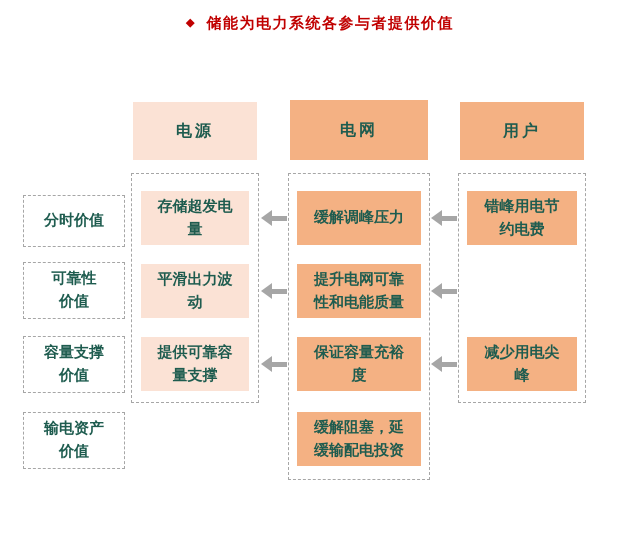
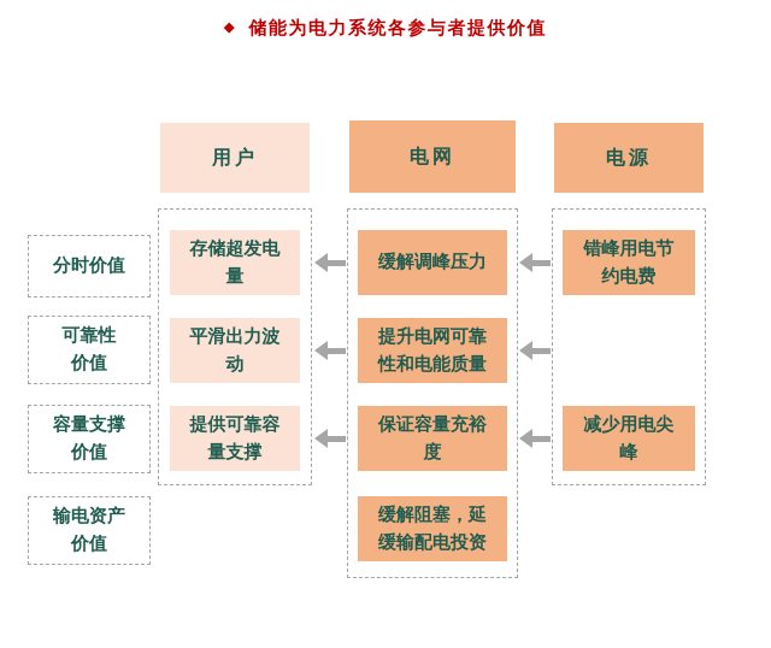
  ◆ 储能为电力系统各参与者提供价值
- 电源
+ 用户
  电网
- 用户
+ 电源
  分时价值
  可靠性
  价值
  容量支撑
  价值
  输电资产
  价值
  存储超发电
  量
  平滑出力波
  动
  提供可靠容
  量支撑
  缓解调峰压力
  提升电网可靠
  性和电能质量
  保证容量充裕
  度
  缓解阻塞，延
  缓输配电投资
  错峰用电节
  约电费
  减少用电尖
  峰
